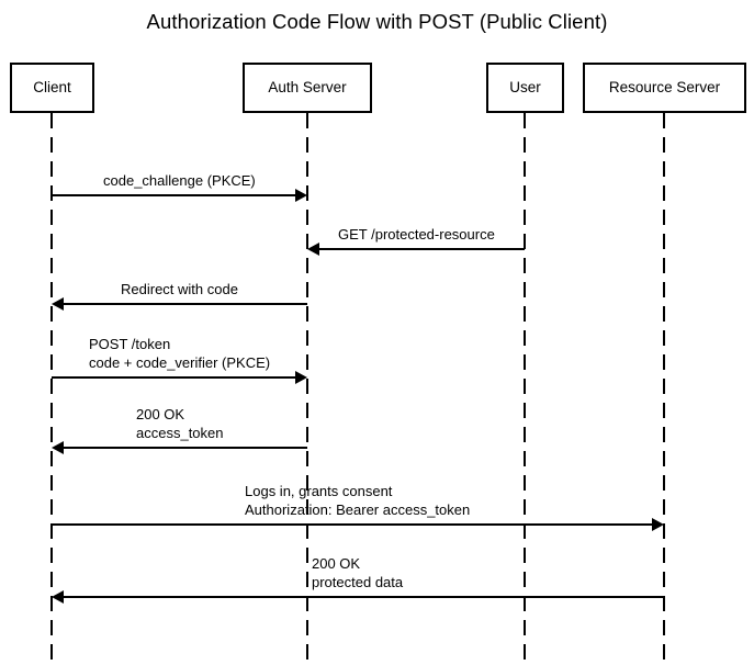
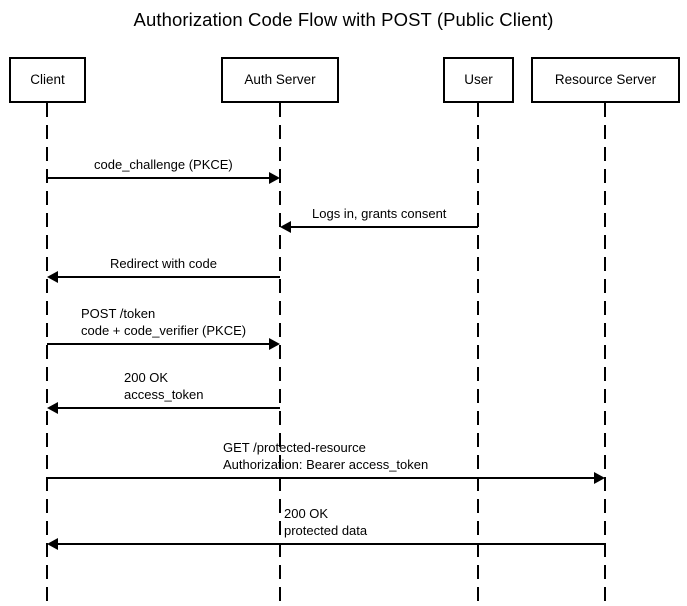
  Authorization Code Flow with POST (Public Client)
  Client
  Auth Server
  User
  Resource Server
  code_challenge (PKCE)
- GET /protected-resource
+ Logs in, grants consent
  Redirect with code
  POST /token
  code + code_verifier (PKCE)
  200 OK
  access_token
- Logs in, grants consent
+ GET /protected-resource
  Authorizaion: Bearer access_token
  200 OK
  protected data
